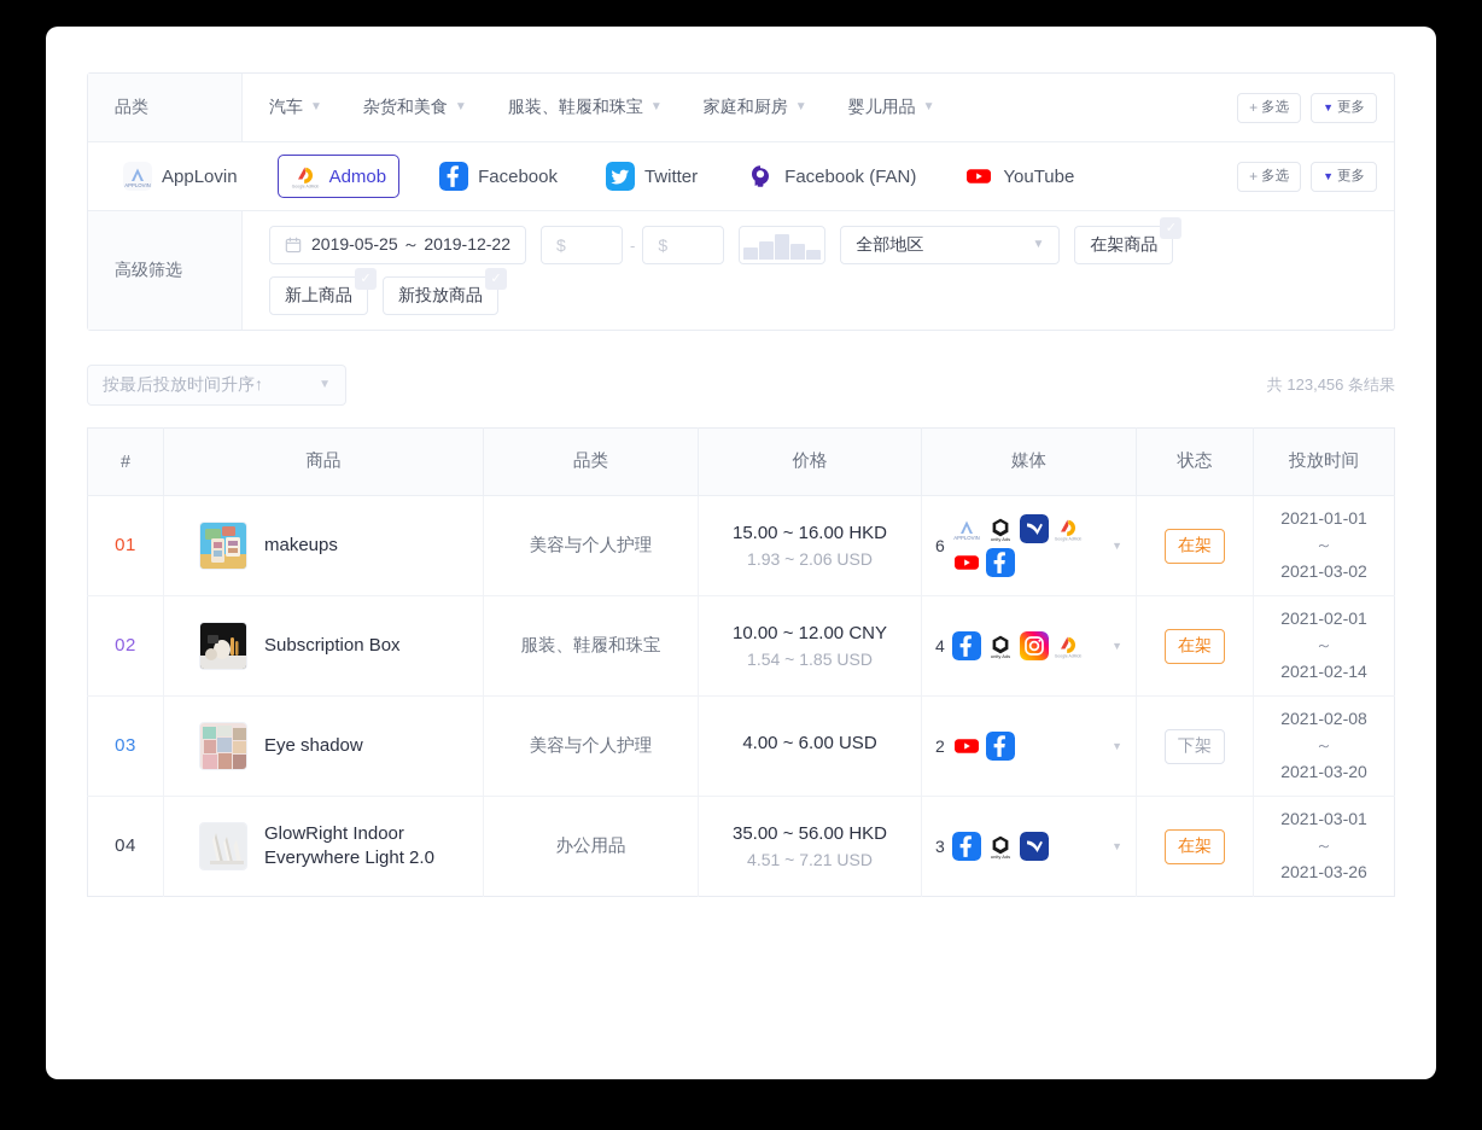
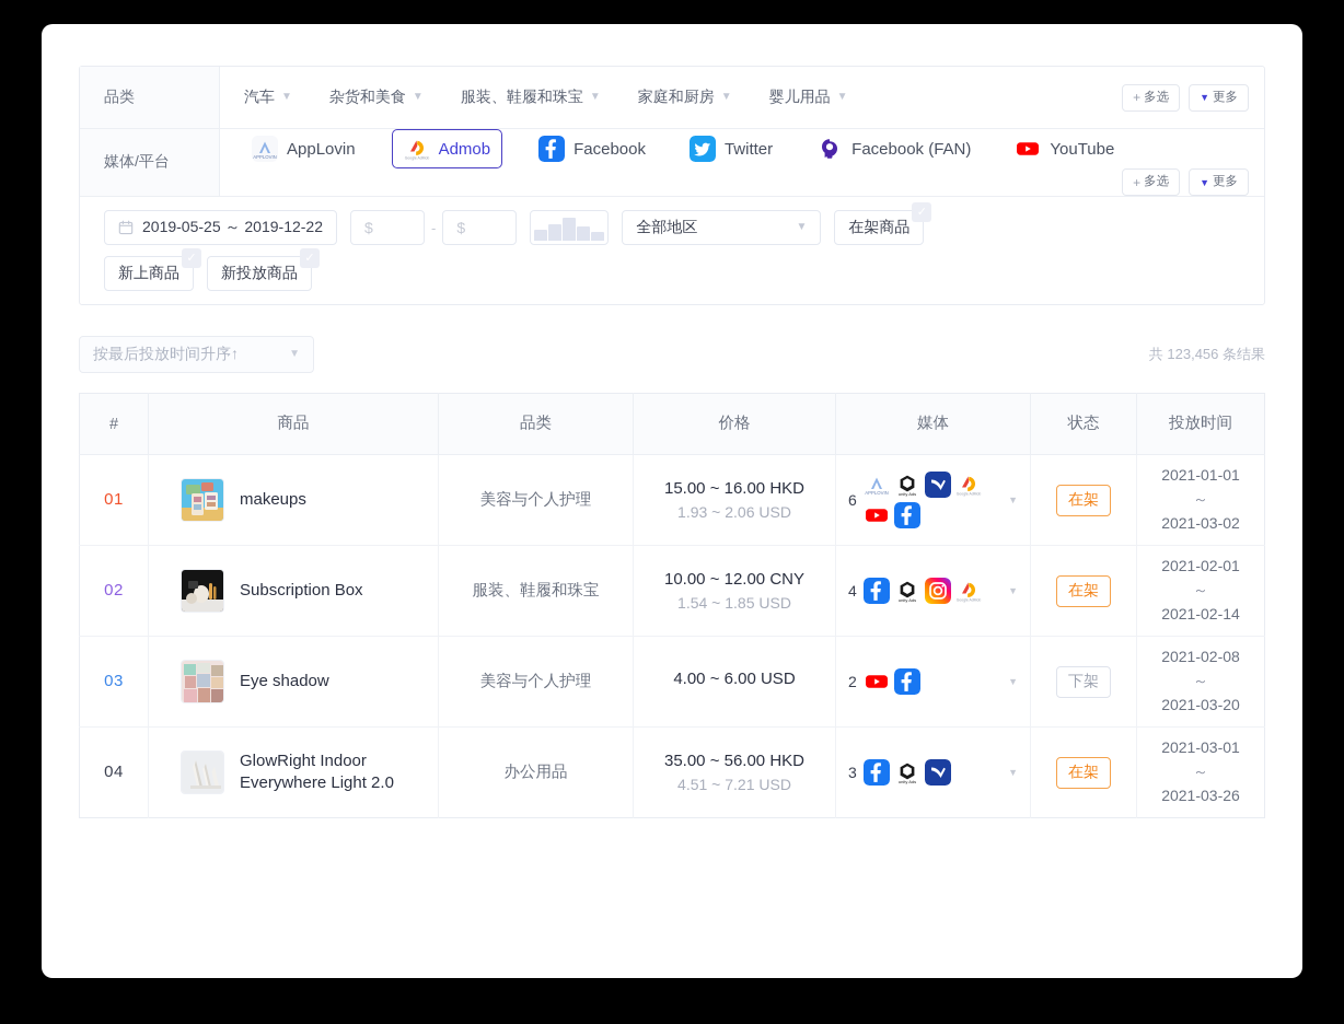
  品类
  汽车
  ▼
  杂货和美食
  ▼
  服装、鞋履和珠宝
  ▼
  家庭和厨房
  ▼
  婴儿用品
  ▼
  +
  多选
  ▼
  更多
+ 媒体/平台
  AppLovin
  Admob
  Facebook
  Twitter
  Facebook (FAN)
  YouTube
  +
  多选
  ▼
  更多
- 高级筛选
  2019-05-25 ～ 2019-12-22
  $
  -
  $
  全部地区
  ▼
  在架商品
  新上商品
  新投放商品
  按最后投放时间升序↑
  ▼
  共 123,456 条结果
  #	商品	品类	价格	媒体	状态	投放时间
  01	makeups	美容与个人护理	15.00 ~ 16.00 HKD 1.93 ~ 2.06 USD	6 ▼	在架	2021-01-01 ～ 2021-03-02
  02	Subscription Box	服装、鞋履和珠宝	10.00 ~ 12.00 CNY 1.54 ~ 1.85 USD	4 ▼	在架	2021-02-01 ～ 2021-02-14
  03	Eye shadow	美容与个人护理	4.00 ~ 6.00 USD	2 ▼	下架	2021-02-08 ～ 2021-03-20
  04	GlowRight Indoor Everywhere Light 2.0	办公用品	35.00 ~ 56.00 HKD 4.51 ~ 7.21 USD	3 ▼	在架	2021-03-01 ～ 2021-03-26
